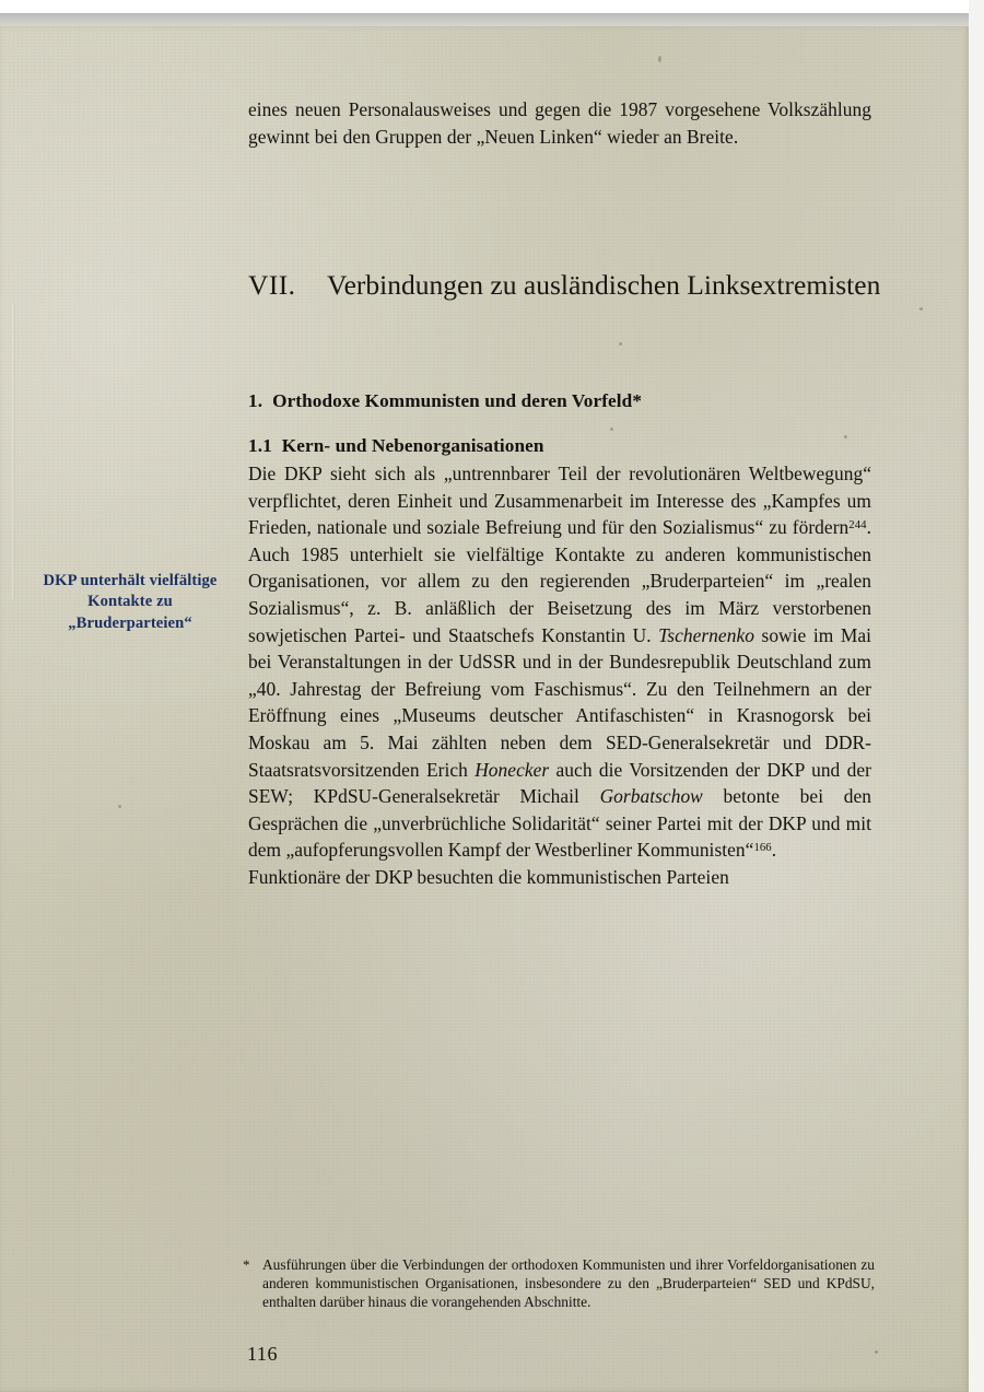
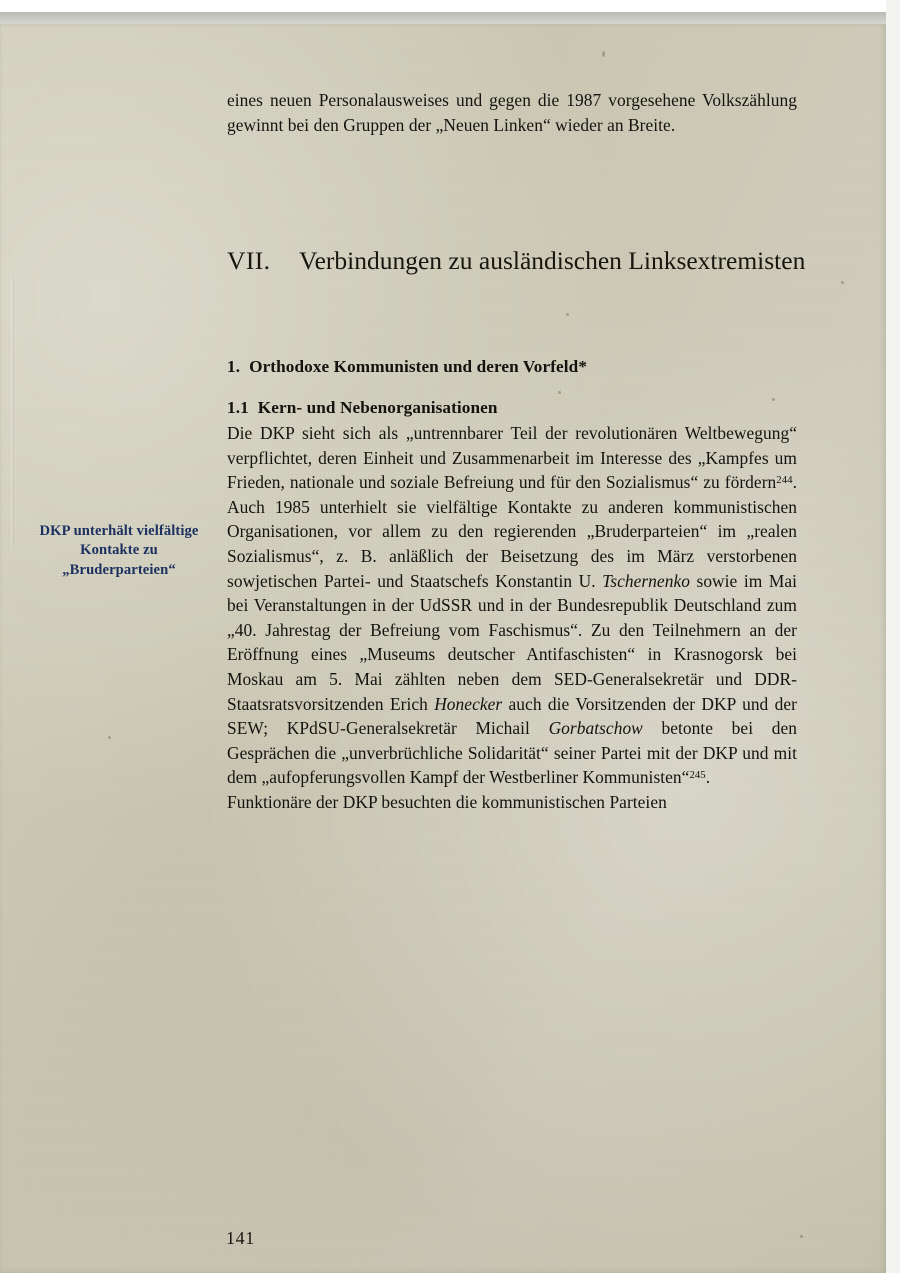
  eines neuen Personalausweises und gegen die 1987 vorgesehene Volkszählung gewinnt bei den Gruppen der „Neuen Linken“ wieder an Breite.
  VII.
  Verbindungen zu ausländischen Linksextremisten
  1. Orthodoxe Kommunisten und deren Vorfeld*
  1.1 Kern- und Nebenorganisationen
  DKP unterhält vielfältige Kontakte zu „Bruderparteien“
- Die DKP sieht sich als „untrennbarer Teil der revolutionären Weltbewegung“ verpflichtet, deren Einheit und Zusammenarbeit im Interesse des „Kampfes um Frieden, nationale und soziale Befreiung und für den Sozialismus“ zu fördern244. Auch 1985 unterhielt sie vielfältige Kontakte zu anderen kommunistischen Organisationen, vor allem zu den regierenden „Bruderparteien“ im „realen Sozialismus“, z. B. anläßlich der Beisetzung des im März verstorbenen sowjetischen Partei- und Staatschefs Konstantin U. Tschernenko sowie im Mai bei Veranstaltungen in der UdSSR und in der Bundesrepublik Deutschland zum „40. Jahrestag der Befreiung vom Faschismus“. Zu den Teilnehmern an der Eröffnung eines „Museums deutscher Antifaschisten“ in Krasnogorsk bei Moskau am 5. Mai zählten neben dem SED-Generalsekretär und DDR-Staatsratsvorsitzenden Erich Honecker auch die Vorsitzenden der DKP und der SEW; KPdSU-Generalsekretär Michail Gorbatschow betonte bei den Gesprächen die „unverbrüchliche Solidarität“ seiner Partei mit der DKP und mit dem „aufopferungsvollen Kampf der Westberliner Kommunisten“166.
+ Die DKP sieht sich als „untrennbarer Teil der revolutionären Weltbewegung“ verpflichtet, deren Einheit und Zusammenarbeit im Interesse des „Kampfes um Frieden, nationale und soziale Befreiung und für den Sozialismus“ zu fördern244. Auch 1985 unterhielt sie vielfältige Kontakte zu anderen kommunistischen Organisationen, vor allem zu den regierenden „Bruderparteien“ im „realen Sozialismus“, z. B. anläßlich der Beisetzung des im März verstorbenen sowjetischen Partei- und Staatschefs Konstantin U. Tschernenko sowie im Mai bei Veranstaltungen in der UdSSR und in der Bundesrepublik Deutschland zum „40. Jahrestag der Befreiung vom Faschismus“. Zu den Teilnehmern an der Eröffnung eines „Museums deutscher Antifaschisten“ in Krasnogorsk bei Moskau am 5. Mai zählten neben dem SED-Generalsekretär und DDR-Staatsratsvorsitzenden Erich Honecker auch die Vorsitzenden der DKP und der SEW; KPdSU-Generalsekretär Michail Gorbatschow betonte bei den Gesprächen die „unverbrüchliche Solidarität“ seiner Partei mit der DKP und mit dem „aufopferungsvollen Kampf der Westberliner Kommunisten“245.
  Funktionäre der DKP besuchten die kommunistischen Parteien
- *
- Ausführungen über die Verbindungen der orthodoxen Kommunisten und ihrer Vorfeldorganisationen zu anderen kommunistischen Organisationen, insbesondere zu den „Bruderparteien“ SED und KPdSU, enthalten darüber hinaus die vorangehenden Abschnitte.
- 116
+ 141
